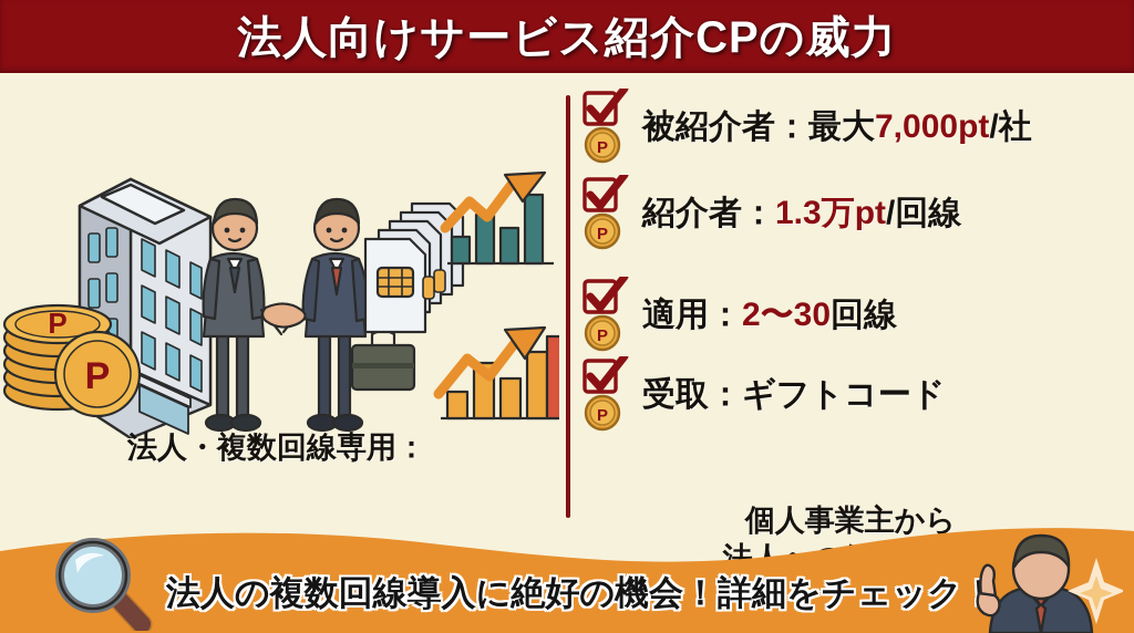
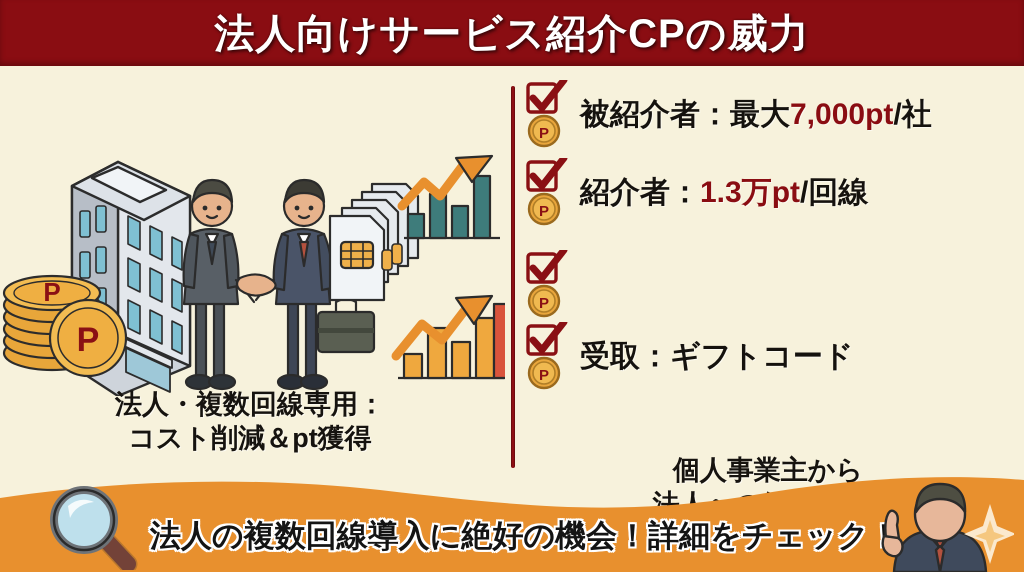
  法人向けサービス紹介CPの威力
  P
  P
  法人・複数回線専用：
+ コスト削減＆pt獲得
  P
  被紹介者：最大7,000pt/社
  P
  紹介者：1.3万pt/回線
  P
- 適用：2〜30回線
  P
  受取：ギフトコード
  個人事業主から
  法人の複数回線導入に絶好の機会！詳細をチェック
